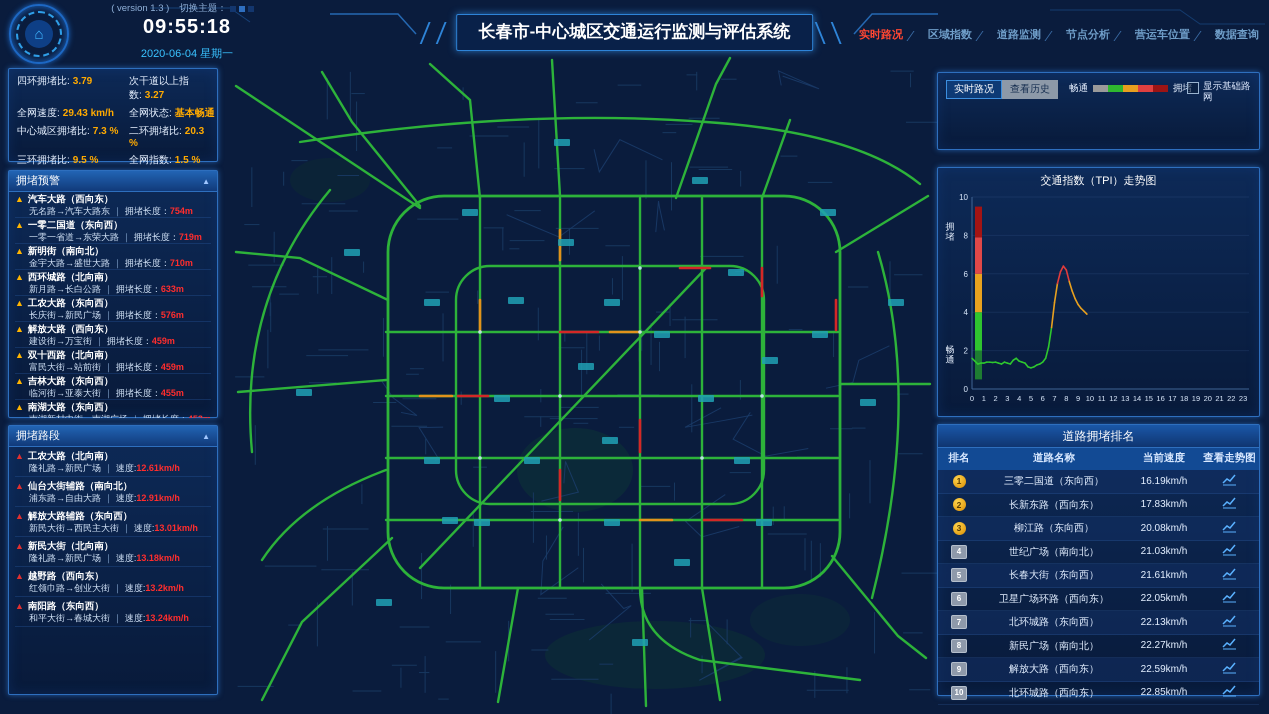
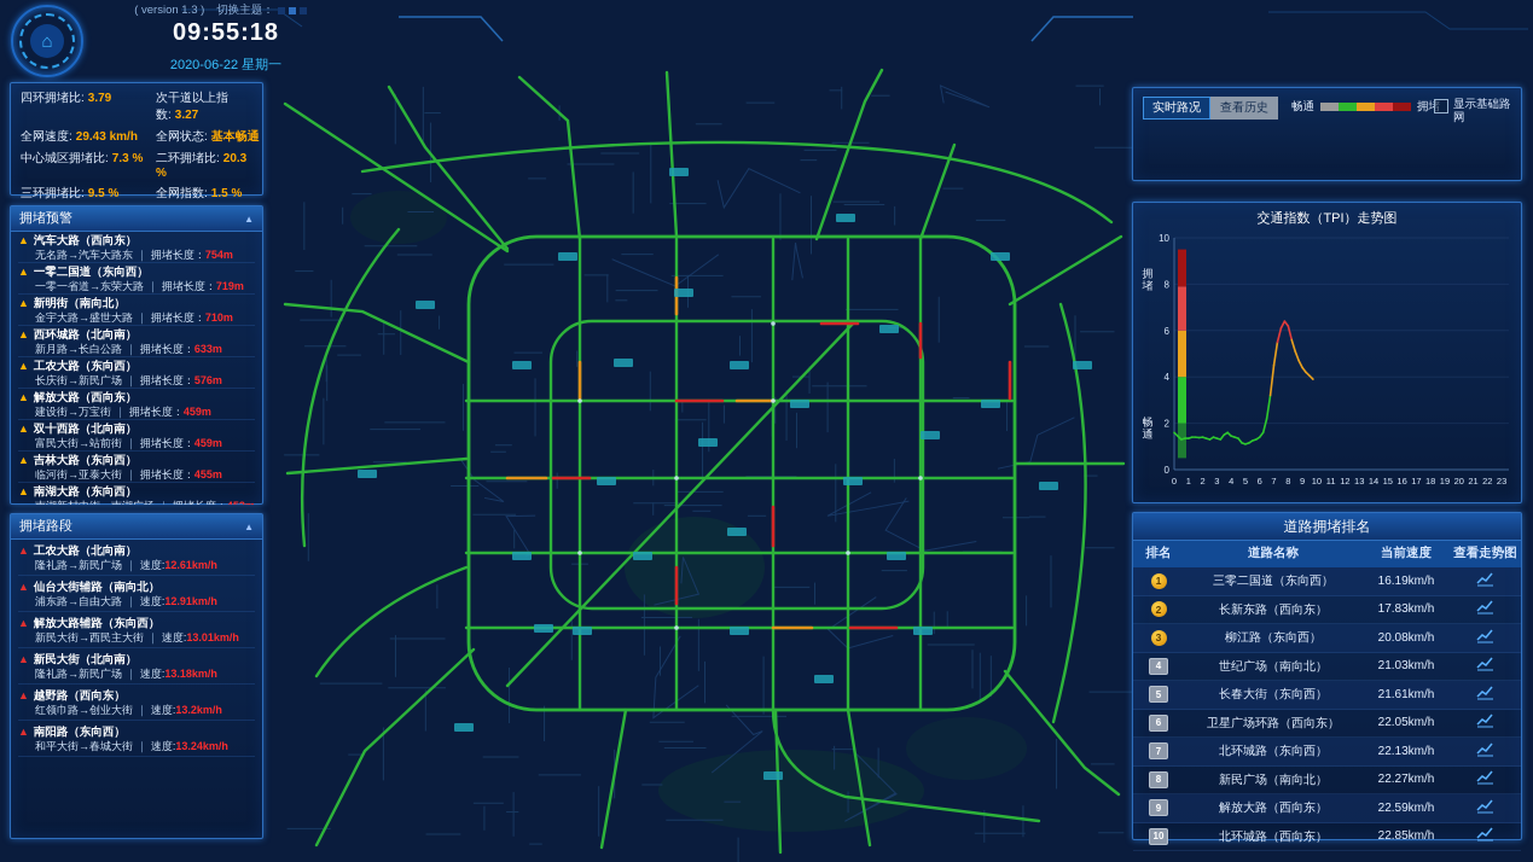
  ⌂
  ( version 1.3 )
  切换主题：
  09:55:18
- 2020-06-04 星期一
+ 2020-06-22 星期一
- 长春市-中心城区交通运行监测与评估系统
- 实时路况
- 区域指数
- 道路监测
- 节点分析
- 营运车位置
- 数据查询
  四环拥堵比: 3.79
  次干道以上指数: 3.27
  全网速度: 29.43 km/h
  全网状态: 基本畅通
  中心城区拥堵比: 7.3 %
  二环拥堵比: 20.3 %
  三环拥堵比: 9.5 %
  全网指数: 1.5 %
  拥堵预警
  ▲
  ▲
  汽车大路（西向东）
  无名路→汽车大路东 ｜ 拥堵长度：754m
  ▲
  一零二国道（东向西）
  一零一省道→东荣大路 ｜ 拥堵长度：719m
  ▲
  新明街（南向北）
  金宇大路→盛世大路 ｜ 拥堵长度：710m
  ▲
  西环城路（北向南）
  新月路→长白公路 ｜ 拥堵长度：633m
  ▲
  工农大路（东向西）
  长庆街→新民广场 ｜ 拥堵长度：576m
  ▲
  解放大路（西向东）
  建设街→万宝街 ｜ 拥堵长度：459m
  ▲
  双十西路（北向南）
  富民大街→站前街 ｜ 拥堵长度：459m
  ▲
  吉林大路（东向西）
  临河街→亚泰大街 ｜ 拥堵长度：455m
  ▲
  南湖大路（东向西）
  拥堵路段
  ▲
  ▲
  工农大路（北向南）
  隆礼路→新民广场 ｜ 速度:12.61km/h
  ▲
  仙台大街辅路（南向北）
  浦东路→自由大路 ｜ 速度:12.91km/h
  ▲
  解放大路辅路（东向西）
  新民大街→西民主大街 ｜ 速度:13.01km/h
  ▲
  新民大街（北向南）
  隆礼路→新民广场 ｜ 速度:13.18km/h
  ▲
  越野路（西向东）
  红领巾路→创业大街 ｜ 速度:13.2km/h
  ▲
  南阳路（东向西）
  和平大街→春城大街 ｜ 速度:13.24km/h
  实时路况 查看历史
  畅通
  拥堵
  显示基础路网
  交通指数（TPI）走势图
  0
  2
  4
  6
  8
  10
  0
  1
  2
  3
  4
  5
  6
  7
  8
  9
  10
  11
  12
  13
  14
  15
  16
  17
  18
  19
  20
  21
  22
  23
  拥
  堵
  畅
  通
  道路拥堵排名
  排名
  道路名称
  当前速度
  查看走势图
  1
  三零二国道（东向西）
  16.19km/h
  2
  长新东路（西向东）
  17.83km/h
  3
  柳江路（东向西）
  20.08km/h
  4
  世纪广场（南向北）
  21.03km/h
  5
  长春大街（东向西）
  21.61km/h
  6
  卫星广场环路（西向东）
  22.05km/h
  7
  北环城路（东向西）
  22.13km/h
  8
  新民广场（南向北）
  22.27km/h
  9
  解放大路（西向东）
  22.59km/h
  10
  北环城路（西向东）
  22.85km/h
